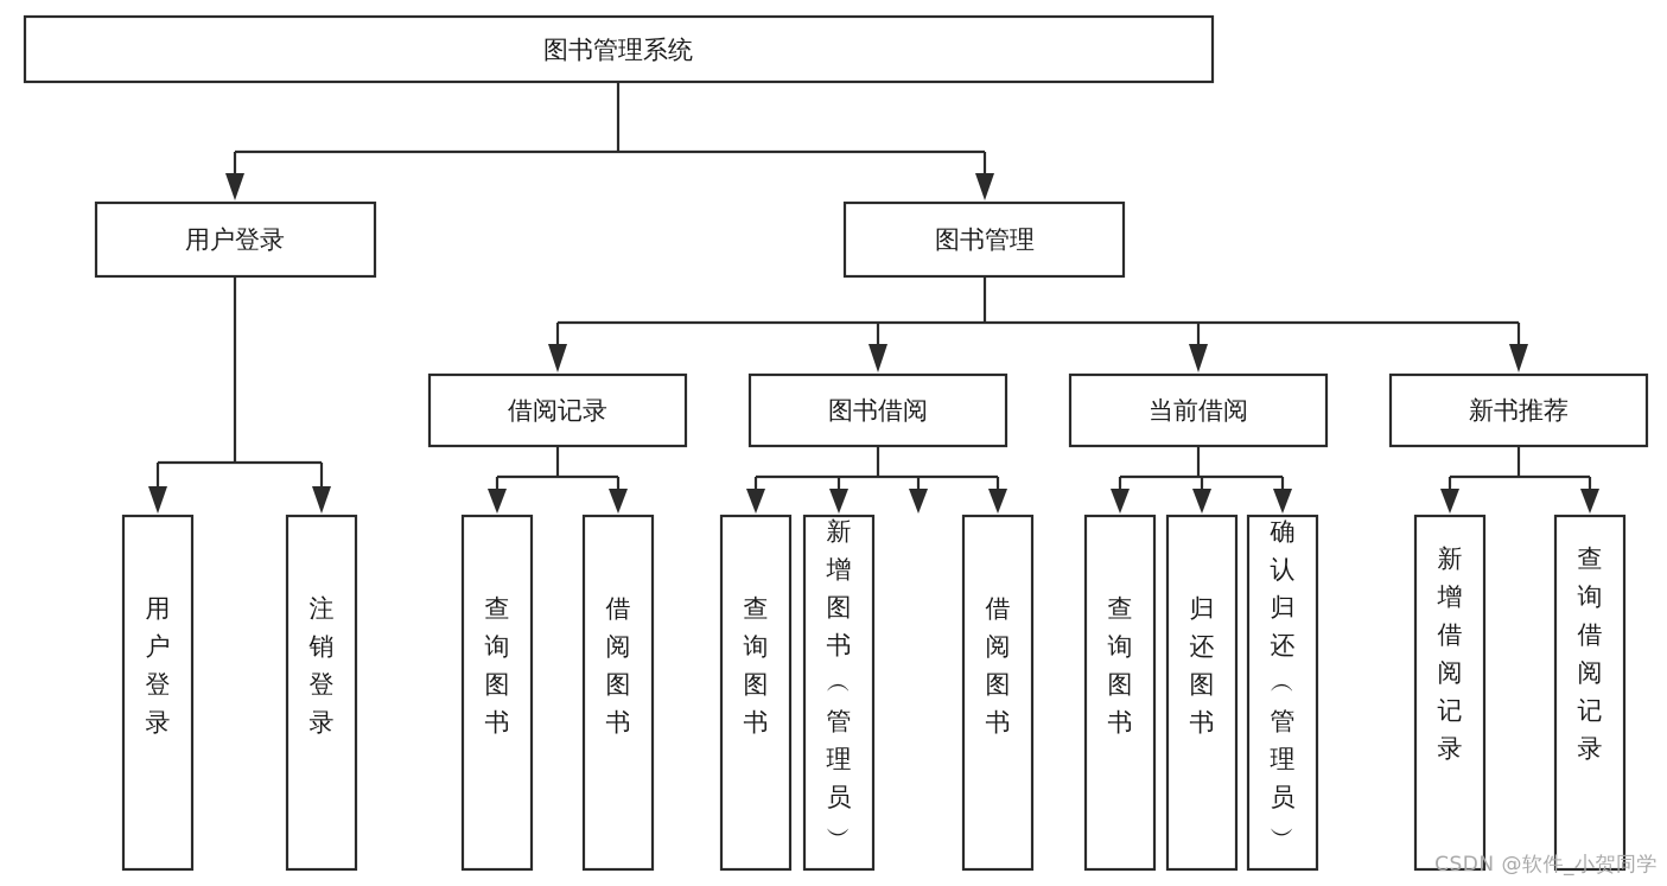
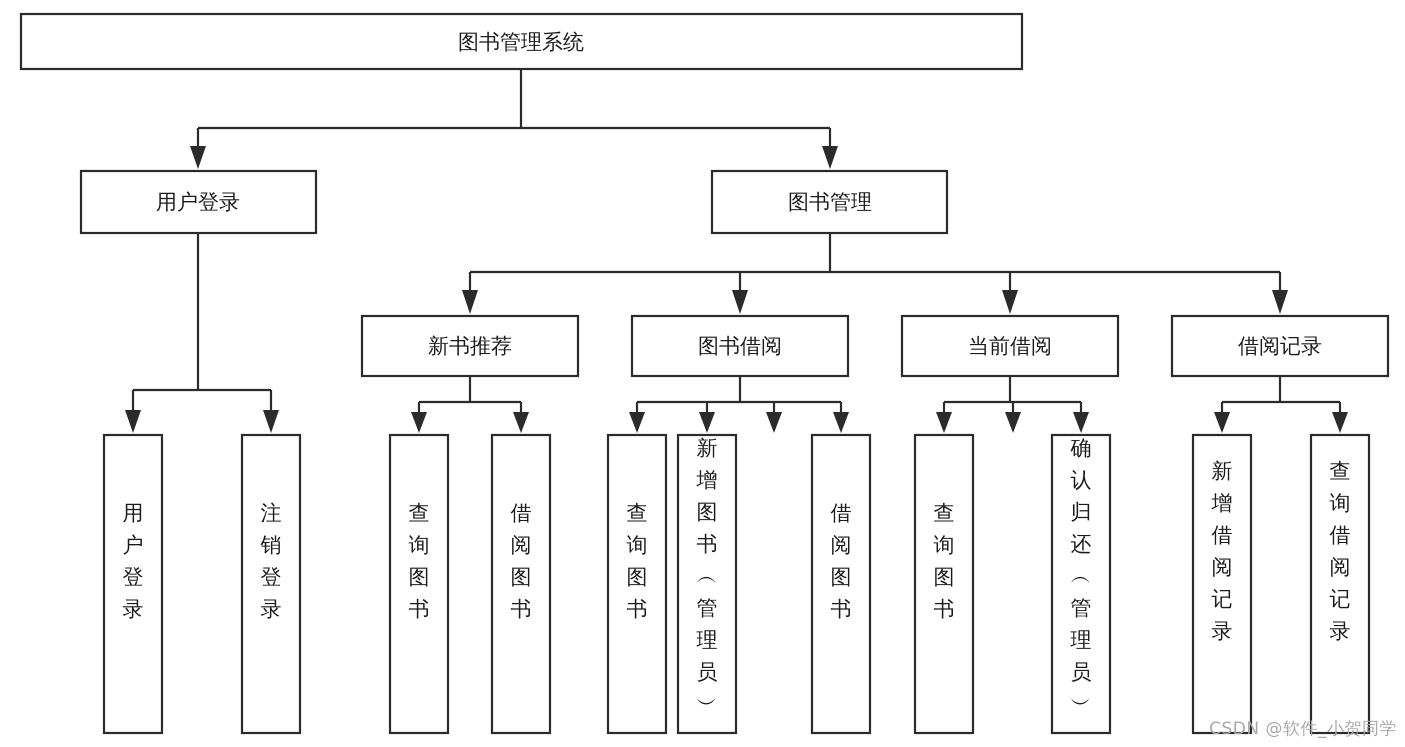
  图书管理系统
  用户登录
  图书管理
- 借阅记录
+ 新书推荐
  图书借阅
  当前借阅
- 新书推荐
+ 借阅记录
  用户登录
  注销登录
  查询图书
  借阅图书
  查询图书
  新增图书 ︵ 管理员 ︶
  借阅图书
  查询图书
- 归还图书
  确认归还 ︵ 管理员 ︶
  新增借阅记录
  查询借阅记录
  CSDN @软件_小贺同学
